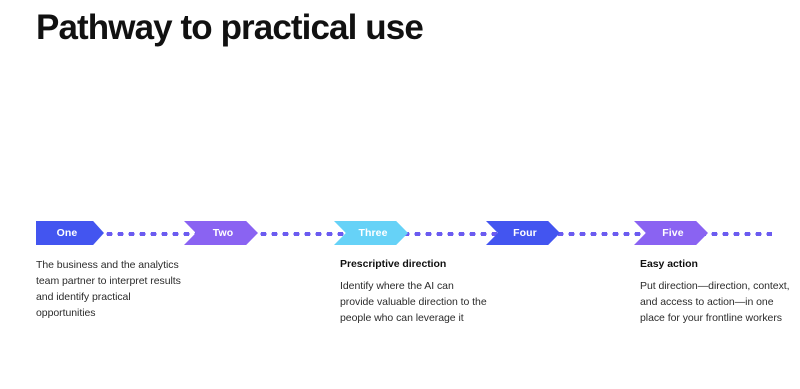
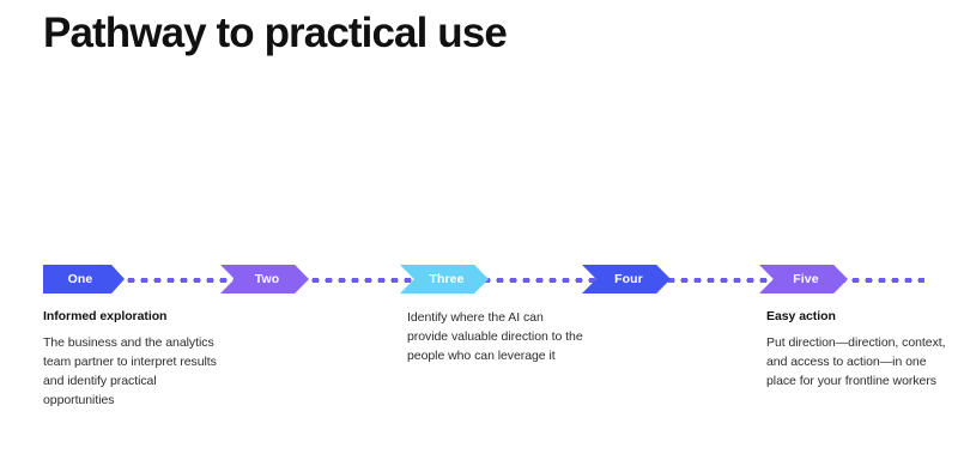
  Pathway to practical use
  One
+ Informed exploration
  The business and the analytics team partner to interpret results and identify practical opportunities
  Two
  Three
- Prescriptive direction
  Identify where the AI can provide valuable direction to the people who can leverage it
  Four
  Five
  Easy action
  Put direction—direction, context, and access to action—in one place for your frontline workers
